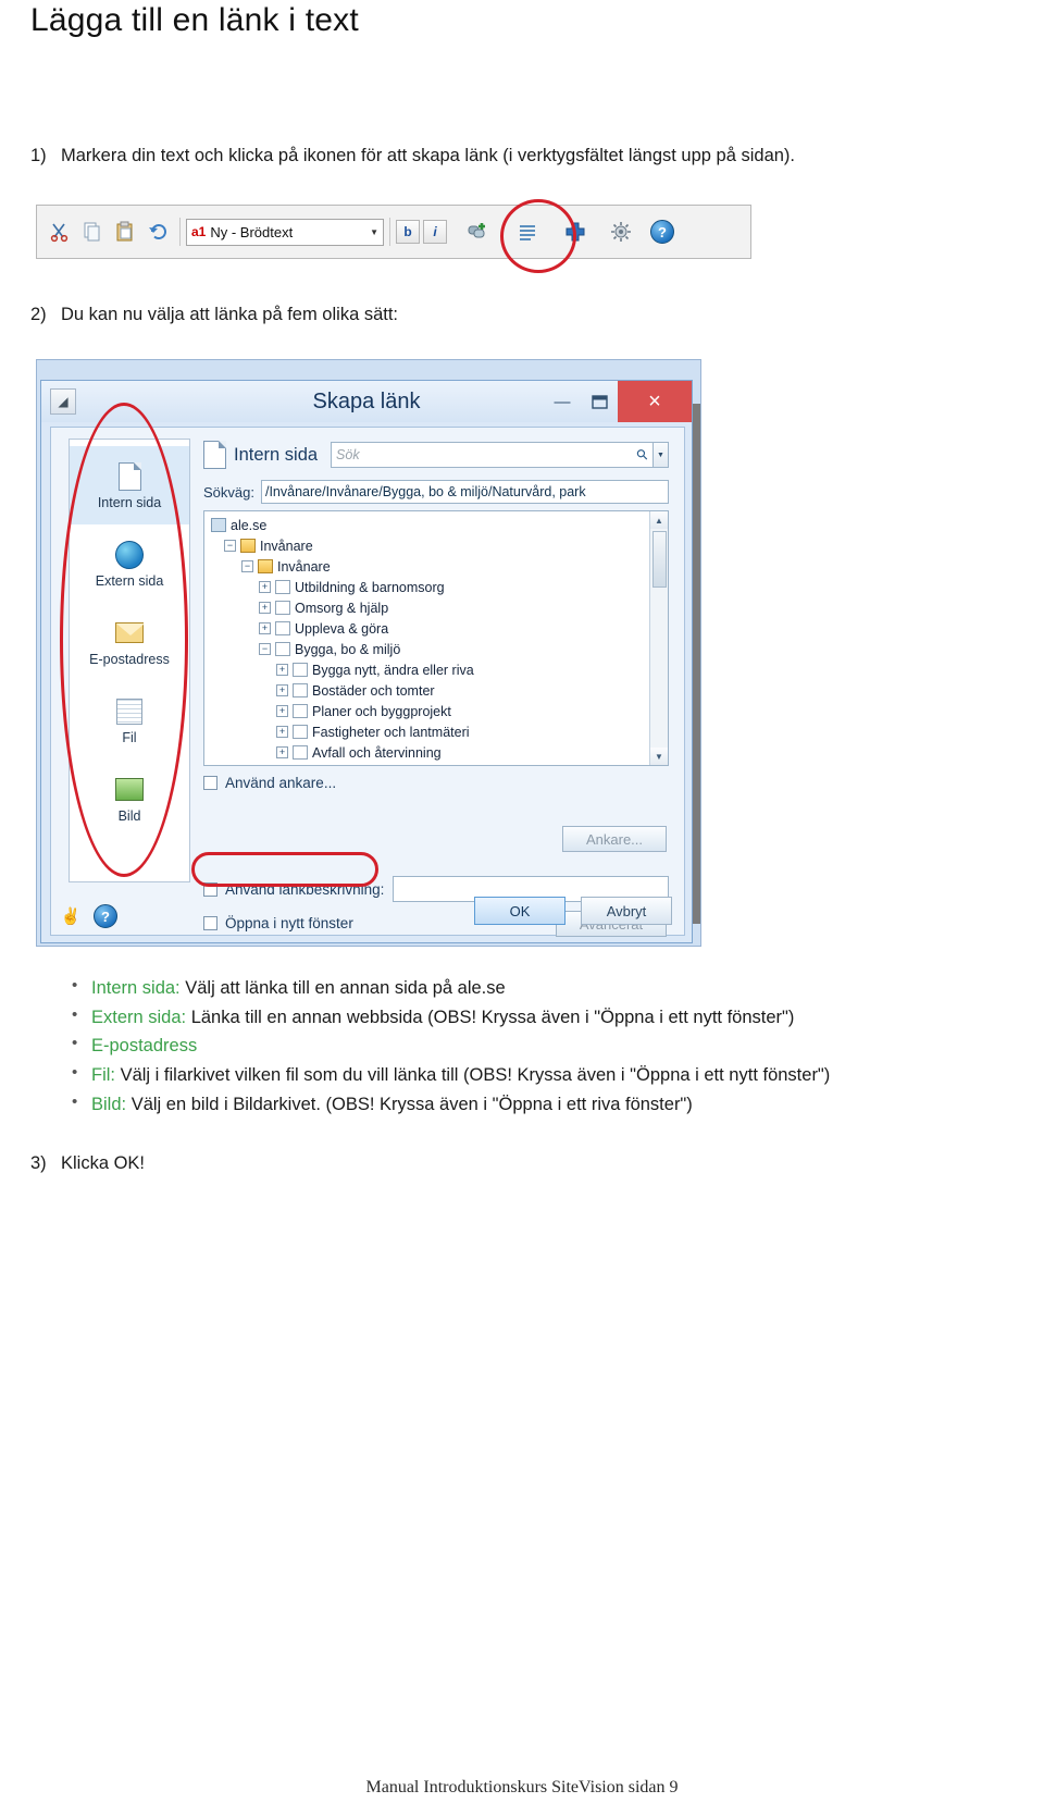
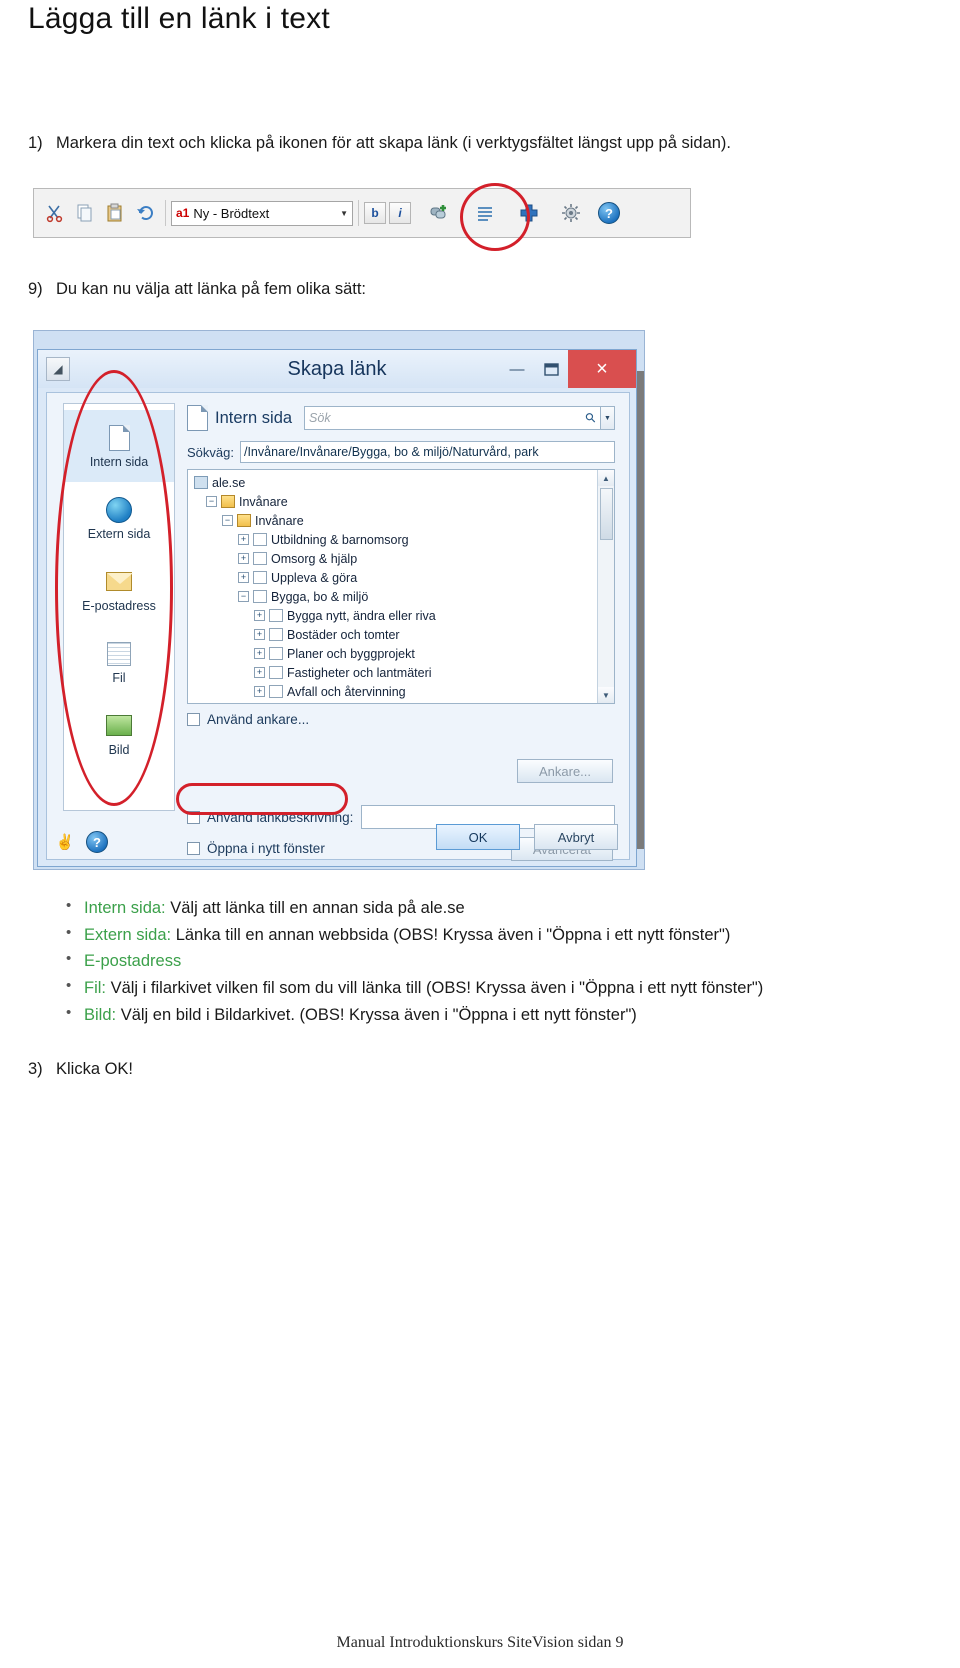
  Lägga till en länk i text
  1) Markera din text och klicka på ikonen för att skapa länk (i verktygsfältet längst upp på sidan).
  a1
  Ny - Brödtext
  ▼
  b
  i
  ?
- 2) Du kan nu välja att länka på fem olika sätt:
+ 9) Du kan nu välja att länka på fem olika sätt:
  ◢
  Skapa länk
  —
  ×
  Intern sida
  Extern sida
  E-postadress
  Fil
  Bild
  Intern sida
  Sök
  Sökväg:
  /Invånare/Invånare/Bygga, bo & miljö/Naturvård, park
  ale.se
  −
  Invånare
  −
  Invånare
  +
  Utbildning & barnomsorg
  +
  Omsorg & hjälp
  +
  Uppleva & göra
  −
  Bygga, bo & miljö
  +
  Bygga nytt, ändra eller riva
  +
  Bostäder och tomter
  +
  Planer och byggprojekt
  +
  Fastigheter och lantmäteri
  +
  Avfall och återvinning
  ▲
  ▼
  Använd ankare...
  Ankare...
  Använd länkbeskrivning:
  Öppna i nytt fönster
  ✌
  ?
  OK
  Avbryt
  Intern sida: Välj att länka till en annan sida på ale.se
  Extern sida: Länka till en annan webbsida (OBS! Kryssa även i "Öppna i ett nytt fönster")
  E-postadress
  Fil: Välj i filarkivet vilken fil som du vill länka till (OBS! Kryssa även i "Öppna i ett nytt fönster")
- Bild: Välj en bild i Bildarkivet. (OBS! Kryssa även i "Öppna i ett riva fönster")
+ Bild: Välj en bild i Bildarkivet. (OBS! Kryssa även i "Öppna i ett nytt fönster")
  3) Klicka OK!
  Manual Introduktionskurs SiteVision sidan 9
